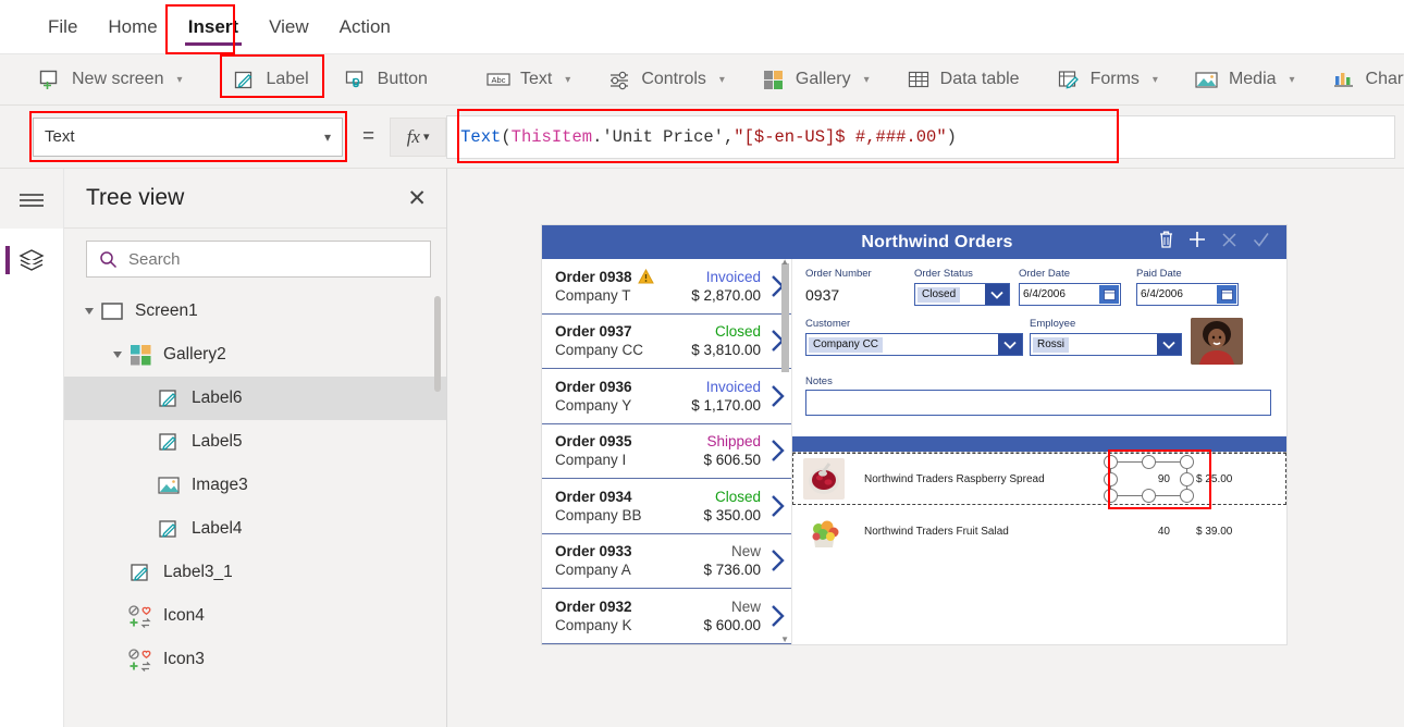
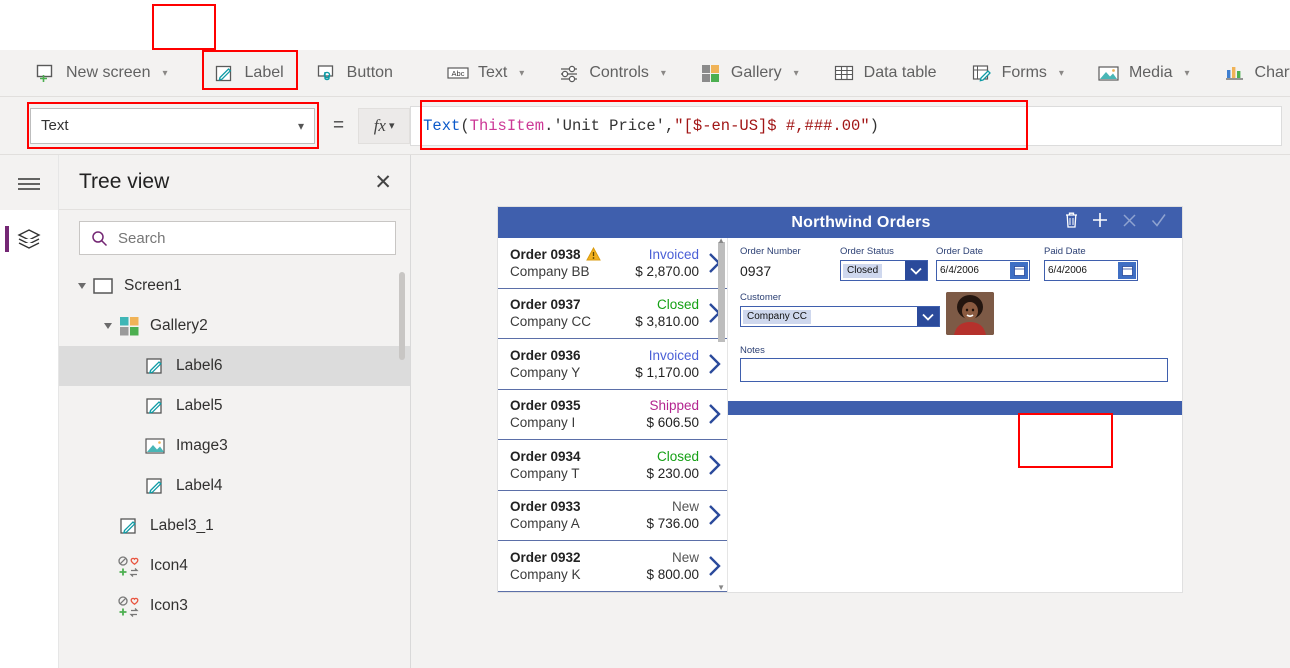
- File
- Home
- Insert
- View
- Action
  New screen
  ▾
  Label
  Button
  Abc
  Text
  ▾
  Controls
  ▾
  Gallery
  ▾
  Data table
  Forms
  ▾
  Media
  ▾
  Text
  ▾
  =
  fx
  ▾
  Text
  (
  ThisItem
  .'Unit Price',
  "[$-en-US]$ #,###.00"
  )
  Tree view
  ✕
  Search
  Screen1
  Gallery2
  Label6
  Label5
  Image3
  Label4
  Label3_1
  Icon4
  Icon3
  Northwind Orders
  Order 0938
  Invoiced
- Company T
+ Company BB
  $ 2,870.00
  Order 0937
  Closed
  Company CC
  $ 3,810.00
  Order 0936
  Invoiced
  Company Y
  $ 1,170.00
  Order 0935
  Shipped
  Company I
  $ 606.50
  Order 0934
  Closed
- Company BB
+ Company T
- $ 350.00
+ $ 230.00
  Order 0933
  New
  Company A
  $ 736.00
  Order 0932
  New
  Company K
- $ 600.00
+ $ 800.00
  ▲
  ▼
  Order Number
  0937
  Order Status
  Closed
  Order Date
  6/4/2006
  Paid Date
  6/4/2006
  Customer
  Company CC
- Employee
- Rossi
  Notes
- Northwind Traders Raspberry Spread
- 90
- $ 25.00
- Northwind Traders Fruit Salad
- 40
- $ 39.00
